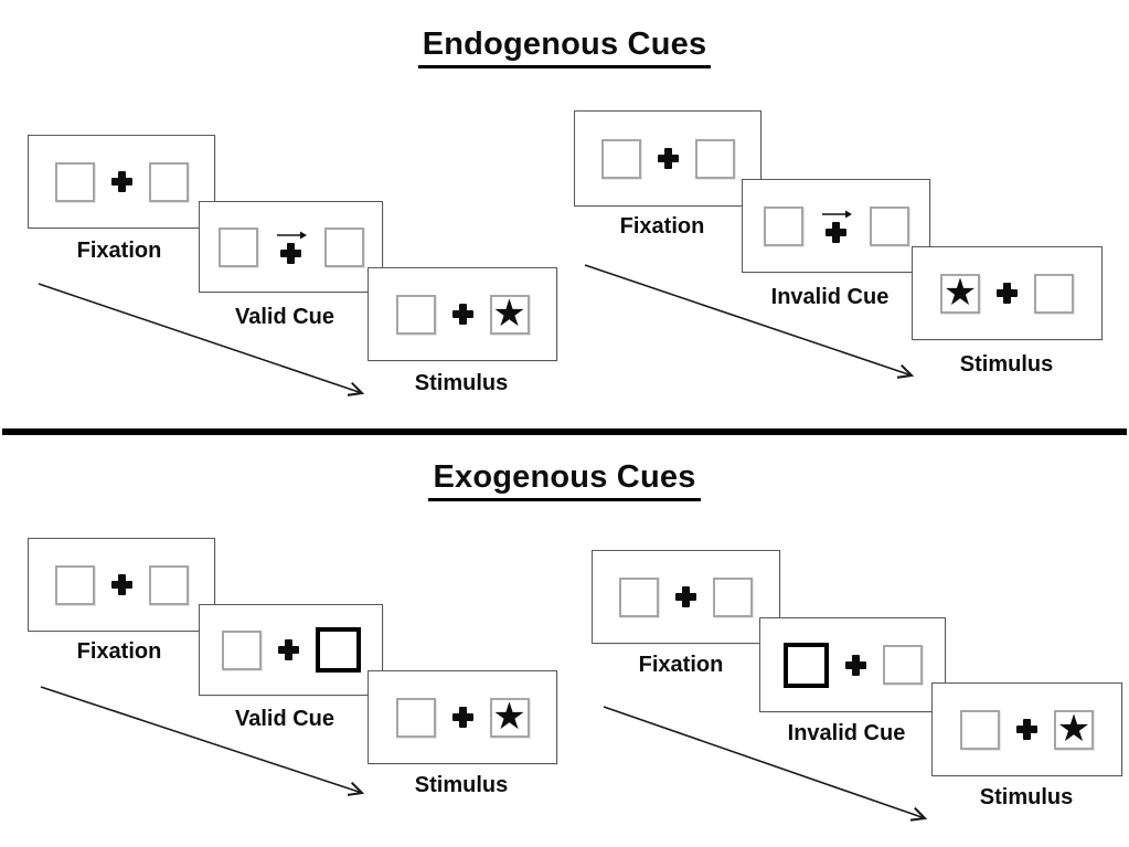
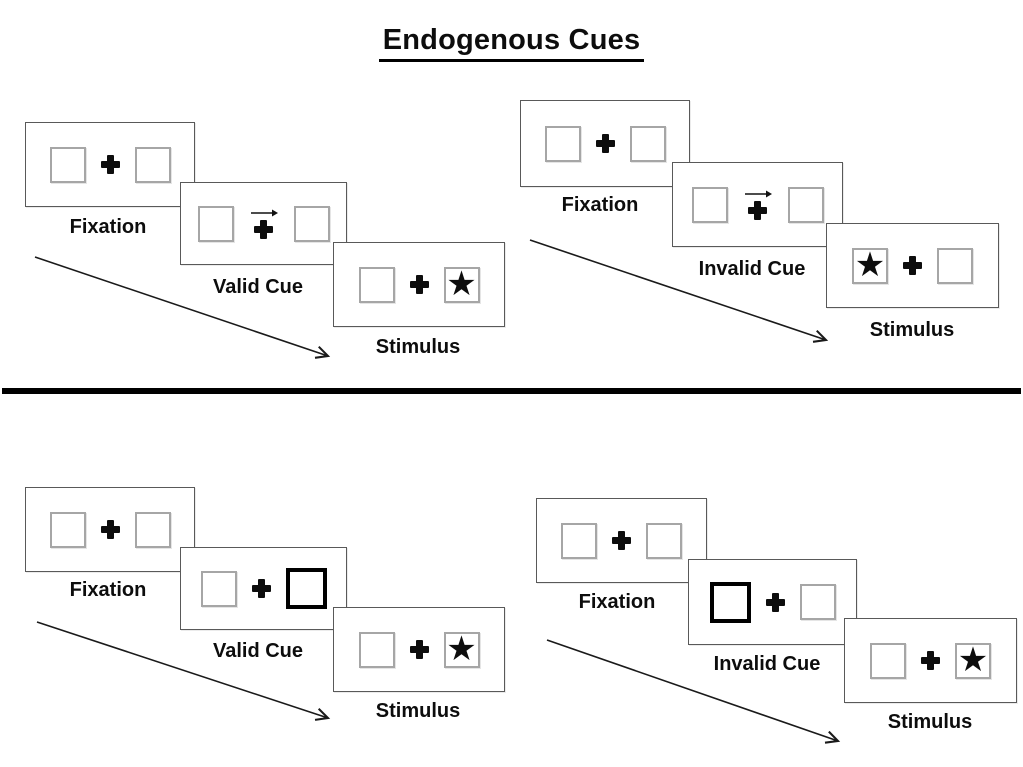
  Endogenous Cues
- Exogenous Cues
  Fixation
  Valid Cue
  ★
  Stimulus
  Fixation
  Invalid Cue
  ★
  Stimulus
  Fixation
  Valid Cue
  ★
  Stimulus
  Fixation
  Invalid Cue
  ★
  Stimulus
